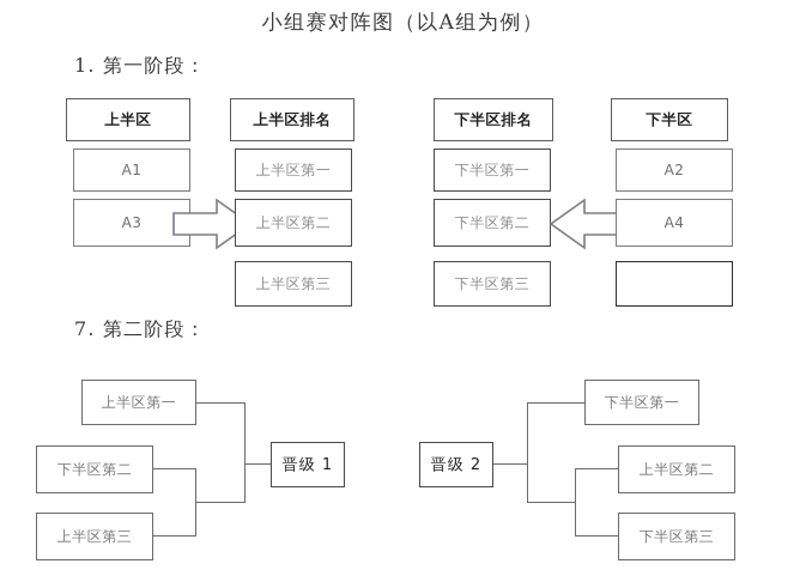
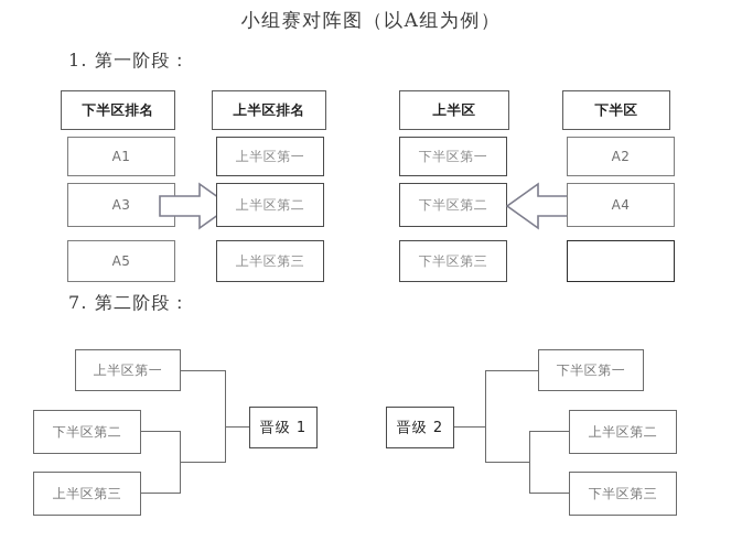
  小组赛对阵图（以A组为例）
  1. 第一阶段：
- 上半区
+ 下半区排名
  A1
  A3
+ A5
  上半区排名
  上半区第一
  上半区第二
  上半区第三
- 下半区排名
+ 上半区
  下半区第一
  下半区第二
  下半区第三
  下半区
  A2
  A4
  7. 第二阶段：
  上半区第一
  下半区第二
  上半区第三
  晋级 1
  下半区第一
  上半区第二
  下半区第三
  晋级 2
